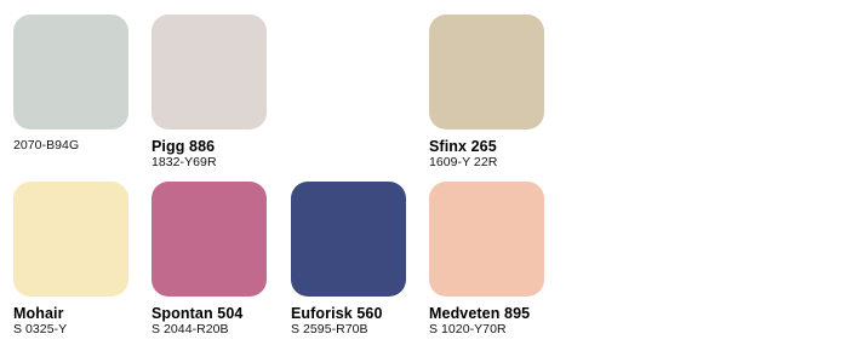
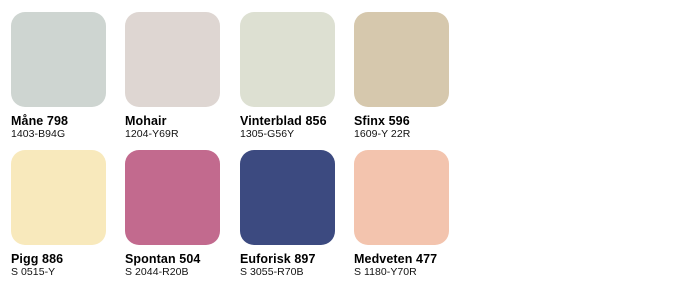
+ Måne 798
- 2070-B94G
+ 1403-B94G
- Pigg 886
+ Mohair
- 1832-Y69R
+ 1204-Y69R
+ Vinterblad 856
+ 1305-G56Y
- Sfinx 265
+ Sfinx 596
  1609-Y 22R
- Mohair
+ Pigg 886
- S 0325-Y
+ S 0515-Y
  Spontan 504
  S 2044-R20B
- Euforisk 560
+ Euforisk 897
- S 2595-R70B
+ S 3055-R70B
- Medveten 895
+ Medveten 477
- S 1020-Y70R
+ S 1180-Y70R
